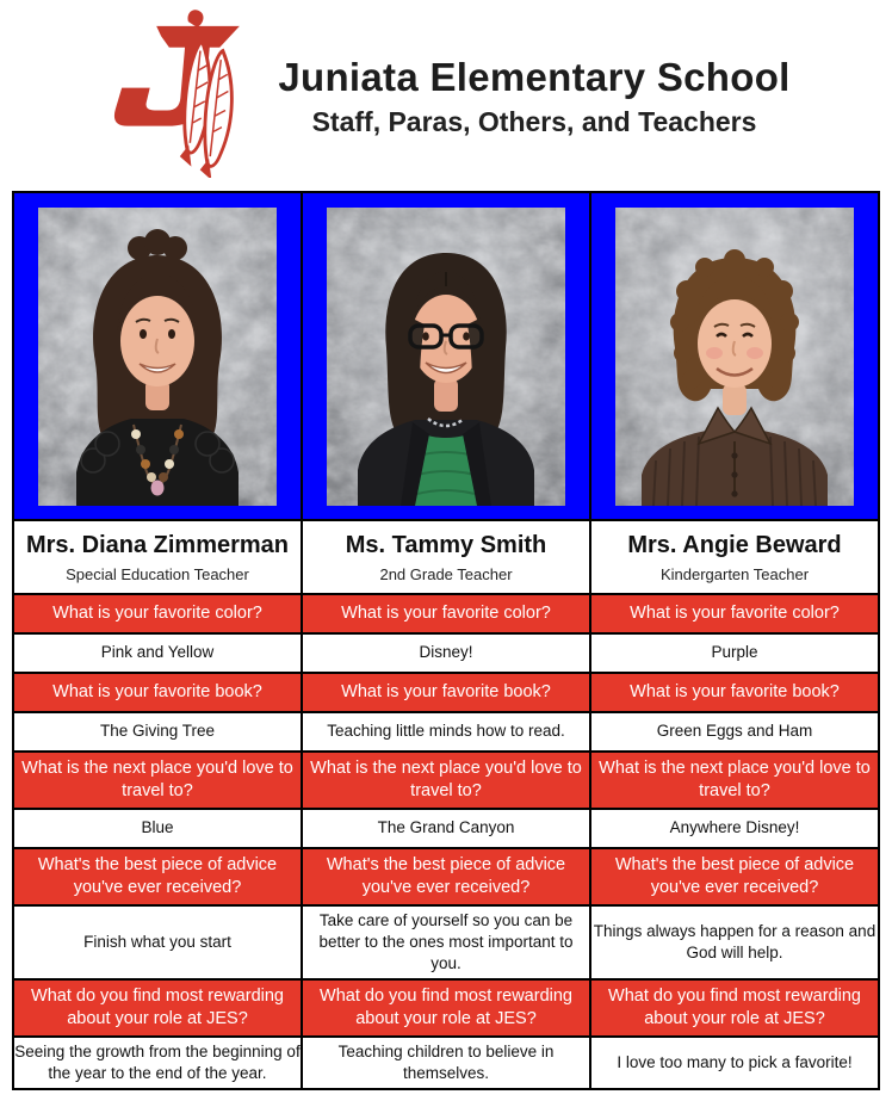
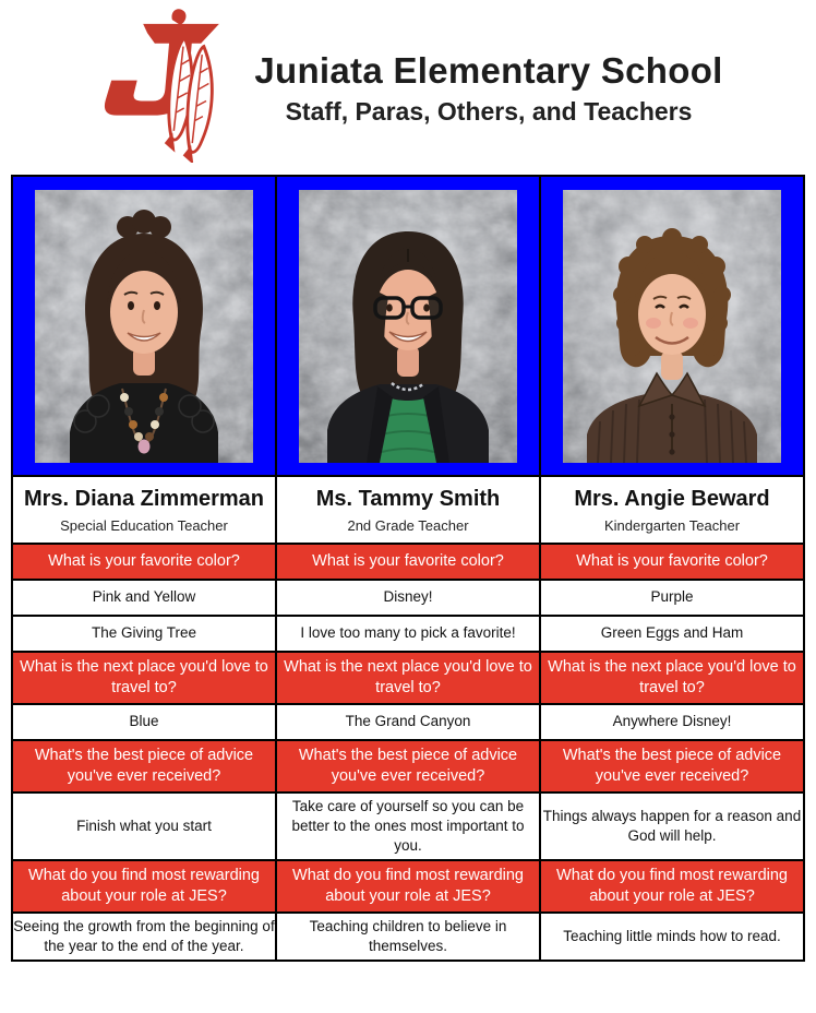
  Juniata Elementary School
  Staff, Paras, Others, and Teachers
  Mrs. Diana Zimmerman Special Education Teacher	Ms. Tammy Smith 2nd Grade Teacher	Mrs. Angie Beward Kindergarten Teacher
  What is your favorite color?	What is your favorite color?	What is your favorite color?
  Pink and Yellow	Disney!	Purple
- What is your favorite book?	What is your favorite book?	What is your favorite book?
- The Giving Tree	Teaching little minds how to read.	Green Eggs and Ham
+ The Giving Tree	I love too many to pick a favorite!	Green Eggs and Ham
  What is the next place you'd love to travel to?	What is the next place you'd love to travel to?	What is the next place you'd love to travel to?
  Blue	The Grand Canyon	Anywhere Disney!
  What's the best piece of advice you've ever received?	What's the best piece of advice you've ever received?	What's the best piece of advice you've ever received?
  Finish what you start	Take care of yourself so you can be better to the ones most important to you.	Things always happen for a reason and God will help.
  What do you find most rewarding about your role at JES?	What do you find most rewarding about your role at JES?	What do you find most rewarding about your role at JES?
- Seeing the growth from the beginning of the year to the end of the year.	Teaching children to believe in themselves.	I love too many to pick a favorite!
+ Seeing the growth from the beginning of the year to the end of the year.	Teaching children to believe in themselves.	Teaching little minds how to read.
